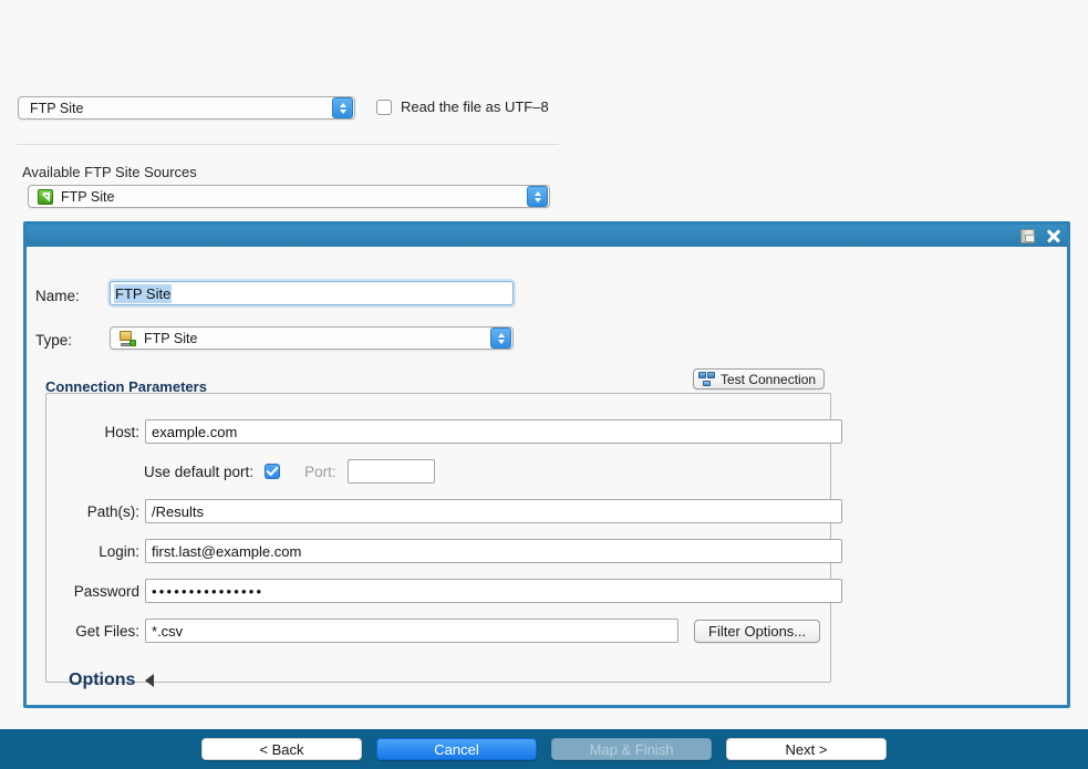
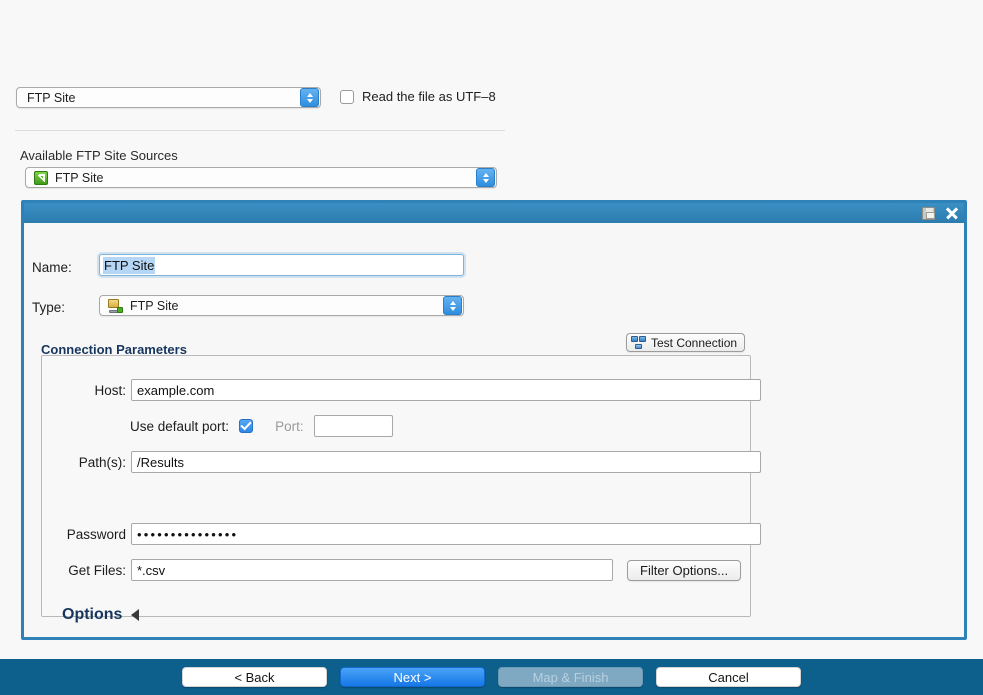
  FTP Site
  Read the file as UTF–8
  Available FTP Site Sources
  FTP Site
  Name:
  FTP Site
  Type:
  FTP Site
  Connection Parameters
  Test Connection
  Host:
  example.com
  Use default port:
  Port:
  Path(s):
  /Results
- Login:
- first.last@example.com
  Password
  •••••••••••••••
  Get Files:
  *.csv
  Filter Options...
  Options
  < Back
- Cancel
+ Next >
  Map & Finish
- Next >
+ Cancel
